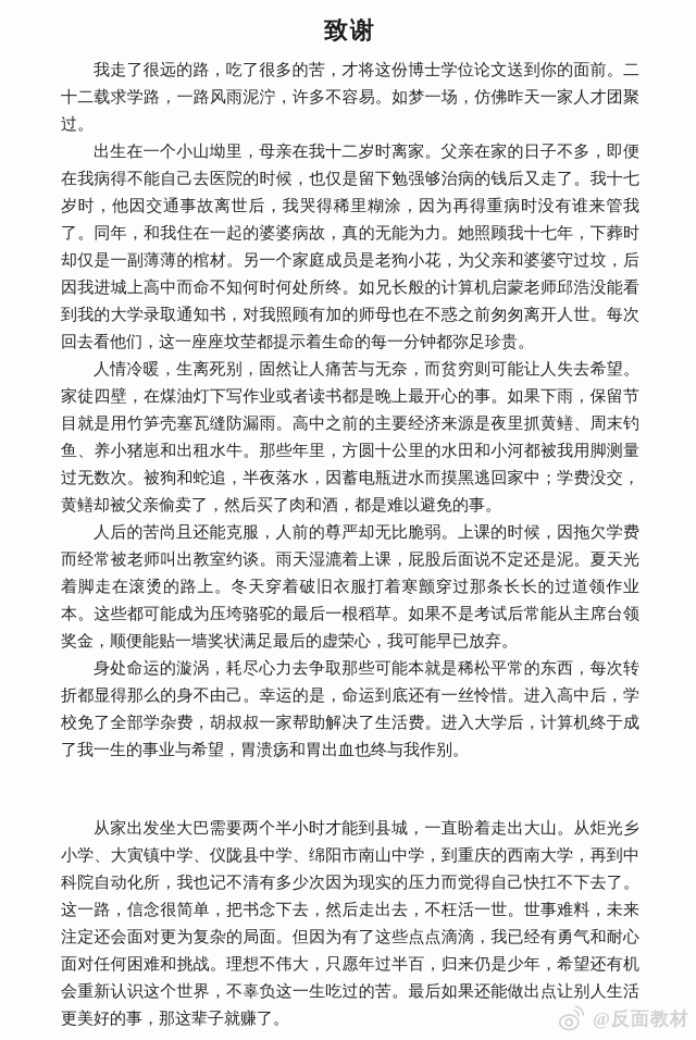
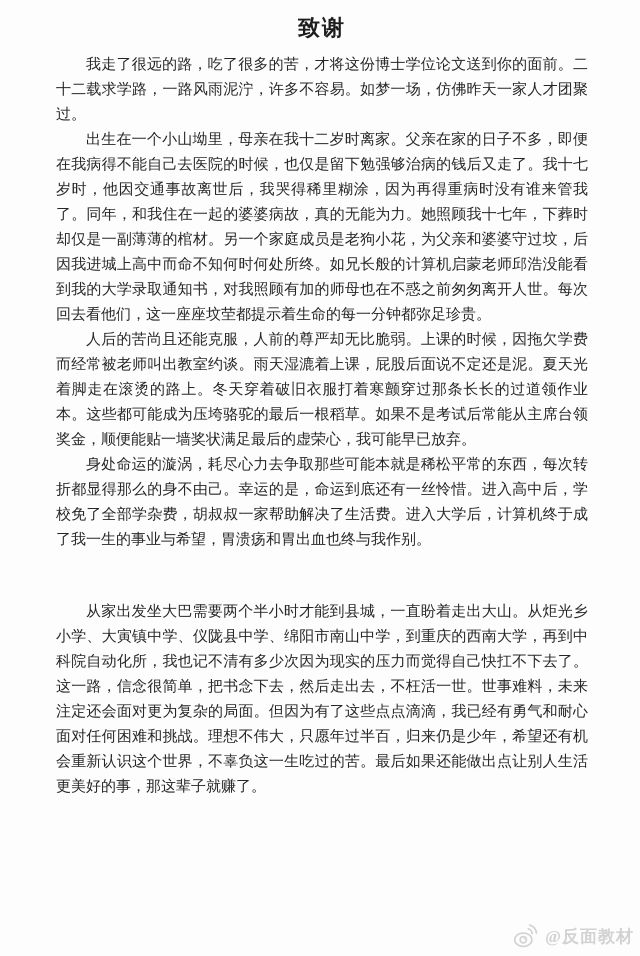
  致谢
  我走了很远的路，吃了很多的苦，才将这份博士学位论文送到你的面前。二十二载求学路，一路风雨泥泞，许多不容易。如梦一场，仿佛昨天一家人才团聚过。
  出生在一个小山坳里，母亲在我十二岁时离家。父亲在家的日子不多，即便在我病得不能自己去医院的时候，也仅是留下勉强够治病的钱后又走了。我十七岁时，他因交通事故离世后，我哭得稀里糊涂，因为再得重病时没有谁来管我了。同年，和我住在一起的婆婆病故，真的无能为力。她照顾我十七年，下葬时却仅是一副薄薄的棺材。另一个家庭成员是老狗小花，为父亲和婆婆守过坟，后因我进城上高中而命不知何时何处所终。如兄长般的计算机启蒙老师邱浩没能看到我的大学录取通知书，对我照顾有加的师母也在不惑之前匆匆离开人世。每次回去看他们，这一座座坟茔都提示着生命的每一分钟都弥足珍贵。
- 人情冷暖，生离死别，固然让人痛苦与无奈，而贫穷则可能让人失去希望。家徒四壁，在煤油灯下写作业或者读书都是晚上最开心的事。如果下雨，保留节目就是用竹笋壳塞瓦缝防漏雨。高中之前的主要经济来源是夜里抓黄鳝、周末钓鱼、养小猪崽和出租水牛。那些年里，方圆十公里的水田和小河都被我用脚测量过无数次。被狗和蛇追，半夜落水，因蓄电瓶进水而摸黑逃回家中；学费没交，黄鳝却被父亲偷卖了，然后买了肉和酒，都是难以避免的事。
  人后的苦尚且还能克服，人前的尊严却无比脆弱。上课的时候，因拖欠学费而经常被老师叫出教室约谈。雨天湿漉着上课，屁股后面说不定还是泥。夏天光着脚走在滚烫的路上。冬天穿着破旧衣服打着寒颤穿过那条长长的过道领作业本。这些都可能成为压垮骆驼的最后一根稻草。如果不是考试后常能从主席台领奖金，顺便能贴一墙奖状满足最后的虚荣心，我可能早已放弃。
  身处命运的漩涡，耗尽心力去争取那些可能本就是稀松平常的东西，每次转折都显得那么的身不由己。幸运的是，命运到底还有一丝怜惜。进入高中后，学校免了全部学杂费，胡叔叔一家帮助解决了生活费。进入大学后，计算机终于成了我一生的事业与希望，胃溃疡和胃出血也终与我作别。
  从家出发坐大巴需要两个半小时才能到县城，一直盼着走出大山。从炬光乡小学、大寅镇中学、仪陇县中学、绵阳市南山中学，到重庆的西南大学，再到中科院自动化所，我也记不清有多少次因为现实的压力而觉得自己快扛不下去了。这一路，信念很简单，把书念下去，然后走出去，不枉活一世。世事难料，未来注定还会面对更为复杂的局面。但因为有了这些点点滴滴，我已经有勇气和耐心面对任何困难和挑战。理想不伟大，只愿年过半百，归来仍是少年，希望还有机会重新认识这个世界，不辜负这一生吃过的苦。最后如果还能做出点让别人生活更美好的事，那这辈子就赚了。
  @反面教材
